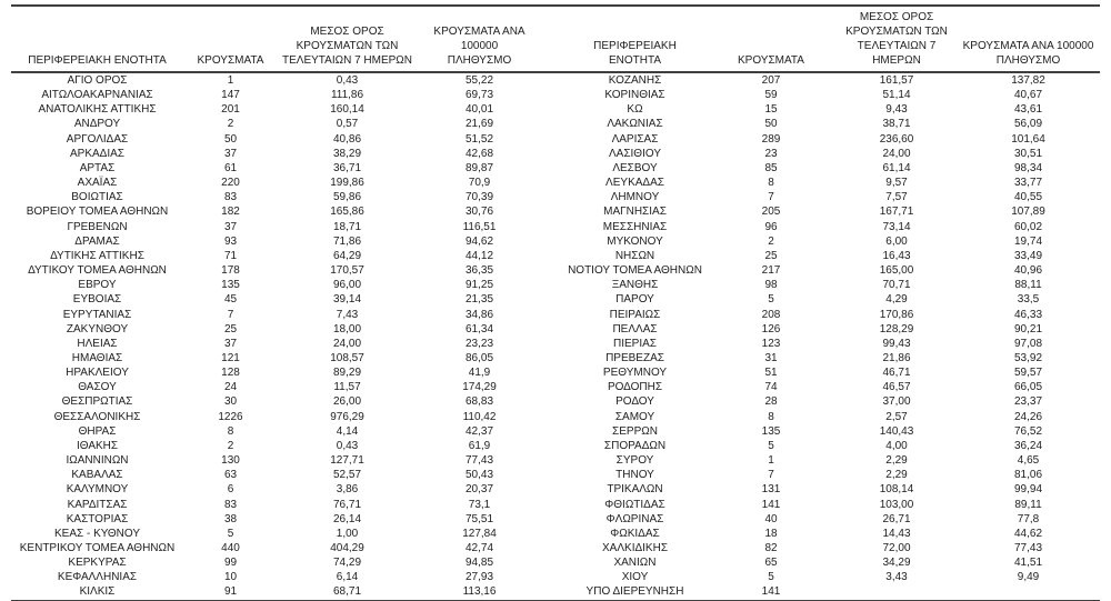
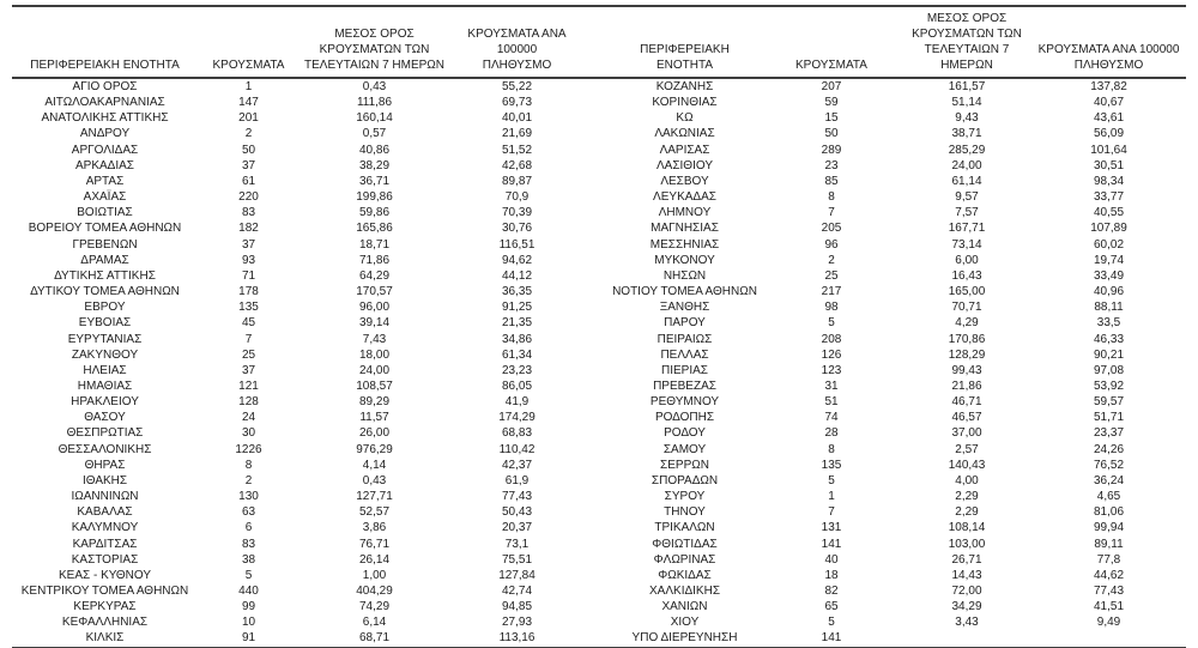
  ΠΕΡΙΦΕΡΕΙΑΚΗ ΕΝΟΤΗΤΑ	ΚΡΟΥΣΜΑΤΑ	ΜΕΣΟΣ ΟΡΟΣ ΚΡΟΥΣΜΑΤΩΝ ΤΩΝ ΤΕΛΕΥΤΑΙΩΝ 7 ΗΜΕΡΩΝ	ΚΡΟΥΣΜΑΤΑ ΑΝΑ 100000 ΠΛΗΘΥΣΜΟ		ΠΕΡΙΦΕΡΕΙΑΚΗ ΕΝΟΤΗΤΑ	ΚΡΟΥΣΜΑΤΑ	ΜΕΣΟΣ ΟΡΟΣ ΚΡΟΥΣΜΑΤΩΝ ΤΩΝ ΤΕΛΕΥΤΑΙΩΝ 7 ΗΜΕΡΩΝ	ΚΡΟΥΣΜΑΤΑ ΑΝΑ 100000 ΠΛΗΘΥΣΜΟ
  ΑΓΙΟ ΟΡΟΣ	1	0,43	55,22		ΚΟΖΑΝΗΣ	207	161,57	137,82
  ΑΙΤΩΛΟΑΚΑΡΝΑΝΙΑΣ	147	111,86	69,73		ΚΟΡΙΝΘΙΑΣ	59	51,14	40,67
  ΑΝΑΤΟΛΙΚΗΣ ΑΤΤΙΚΗΣ	201	160,14	40,01		ΚΩ	15	9,43	43,61
  ΑΝΔΡΟΥ	2	0,57	21,69		ΛΑΚΩΝΙΑΣ	50	38,71	56,09
- ΑΡΓΟΛΙΔΑΣ	50	40,86	51,52		ΛΑΡΙΣΑΣ	289	236,60	101,64
+ ΑΡΓΟΛΙΔΑΣ	50	40,86	51,52		ΛΑΡΙΣΑΣ	289	285,29	101,64
  ΑΡΚΑΔΙΑΣ	37	38,29	42,68		ΛΑΣΙΘΙΟΥ	23	24,00	30,51
  ΑΡΤΑΣ	61	36,71	89,87		ΛΕΣΒΟΥ	85	61,14	98,34
  ΑΧΑΪΑΣ	220	199,86	70,9		ΛΕΥΚΑΔΑΣ	8	9,57	33,77
  ΒΟΙΩΤΙΑΣ	83	59,86	70,39		ΛΗΜΝΟΥ	7	7,57	40,55
  ΒΟΡΕΙΟΥ ΤΟΜΕΑ ΑΘΗΝΩΝ	182	165,86	30,76		ΜΑΓΝΗΣΙΑΣ	205	167,71	107,89
  ΓΡΕΒΕΝΩΝ	37	18,71	116,51		ΜΕΣΣΗΝΙΑΣ	96	73,14	60,02
  ΔΡΑΜΑΣ	93	71,86	94,62		ΜΥΚΟΝΟΥ	2	6,00	19,74
  ΔΥΤΙΚΗΣ ΑΤΤΙΚΗΣ	71	64,29	44,12		ΝΗΣΩΝ	25	16,43	33,49
  ΔΥΤΙΚΟΥ ΤΟΜΕΑ ΑΘΗΝΩΝ	178	170,57	36,35		ΝΟΤΙΟΥ ΤΟΜΕΑ ΑΘΗΝΩΝ	217	165,00	40,96
  ΕΒΡΟΥ	135	96,00	91,25		ΞΑΝΘΗΣ	98	70,71	88,11
  ΕΥΒΟΙΑΣ	45	39,14	21,35		ΠΑΡΟΥ	5	4,29	33,5
  ΕΥΡΥΤΑΝΙΑΣ	7	7,43	34,86		ΠΕΙΡΑΙΩΣ	208	170,86	46,33
  ΖΑΚΥΝΘΟΥ	25	18,00	61,34		ΠΕΛΛΑΣ	126	128,29	90,21
  ΗΛΕΙΑΣ	37	24,00	23,23		ΠΙΕΡΙΑΣ	123	99,43	97,08
  ΗΜΑΘΙΑΣ	121	108,57	86,05		ΠΡΕΒΕΖΑΣ	31	21,86	53,92
  ΗΡΑΚΛΕΙΟΥ	128	89,29	41,9		ΡΕΘΥΜΝΟΥ	51	46,71	59,57
- ΘΑΣΟΥ	24	11,57	174,29		ΡΟΔΟΠΗΣ	74	46,57	66,05
+ ΘΑΣΟΥ	24	11,57	174,29		ΡΟΔΟΠΗΣ	74	46,57	51,71
  ΘΕΣΠΡΩΤΙΑΣ	30	26,00	68,83		ΡΟΔΟΥ	28	37,00	23,37
  ΘΕΣΣΑΛΟΝΙΚΗΣ	1226	976,29	110,42		ΣΑΜΟΥ	8	2,57	24,26
  ΘΗΡΑΣ	8	4,14	42,37		ΣΕΡΡΩΝ	135	140,43	76,52
  ΙΘΑΚΗΣ	2	0,43	61,9		ΣΠΟΡΑΔΩΝ	5	4,00	36,24
  ΙΩΑΝΝΙΝΩΝ	130	127,71	77,43		ΣΥΡΟΥ	1	2,29	4,65
  ΚΑΒΑΛΑΣ	63	52,57	50,43		ΤΗΝΟΥ	7	2,29	81,06
  ΚΑΛΥΜΝΟΥ	6	3,86	20,37		ΤΡΙΚΑΛΩΝ	131	108,14	99,94
  ΚΑΡΔΙΤΣΑΣ	83	76,71	73,1		ΦΘΙΩΤΙΔΑΣ	141	103,00	89,11
  ΚΑΣΤΟΡΙΑΣ	38	26,14	75,51		ΦΛΩΡΙΝΑΣ	40	26,71	77,8
  ΚΕΑΣ - ΚΥΘΝΟΥ	5	1,00	127,84		ΦΩΚΙΔΑΣ	18	14,43	44,62
  ΚΕΝΤΡΙΚΟΥ ΤΟΜΕΑ ΑΘΗΝΩΝ	440	404,29	42,74		ΧΑΛΚΙΔΙΚΗΣ	82	72,00	77,43
  ΚΕΡΚΥΡΑΣ	99	74,29	94,85		ΧΑΝΙΩΝ	65	34,29	41,51
  ΚΕΦΑΛΛΗΝΙΑΣ	10	6,14	27,93		ΧΙΟΥ	5	3,43	9,49
  ΚΙΛΚΙΣ	91	68,71	113,16		ΥΠΟ ΔΙΕΡΕΥΝΗΣΗ	141
